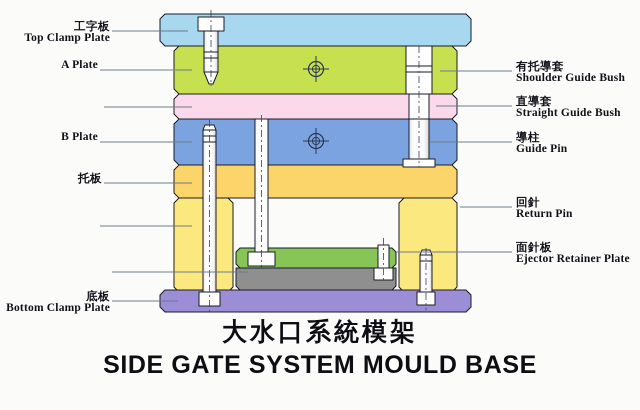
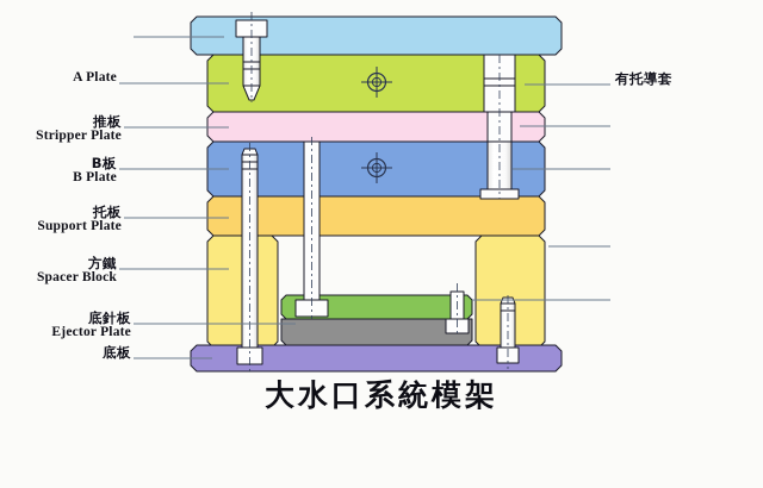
- 工字板
- Top Clamp Plate
  A Plate
+ 推板
+ Stripper Plate
+ B板
  B Plate
  托板
+ Support Plate
+ 方鐵
+ Spacer Block
+ 底針板
+ Ejector Plate
  底板
- Bottom Clamp Plate
  有托導套
- Shoulder Guide Bush
- 直導套
- Straight Guide Bush
- 導柱
- Guide Pin
- 回針
- Return Pin
- 面針板
- Ejector Retainer Plate
  大水口系統模架
- SIDE GATE SYSTEM MOULD BASE
